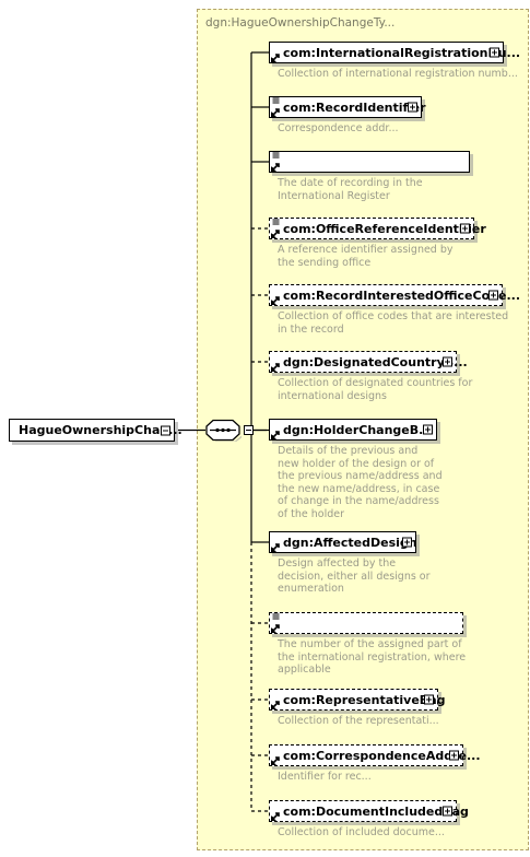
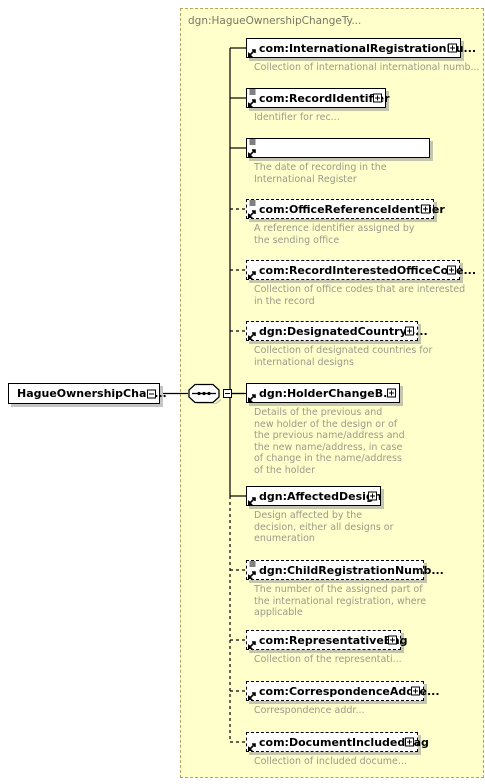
  dgn:HagueOwnershipChangeTy...
  HagueOwnershipCha...
  com:InternationalRegistrationu...
- Collection of international registration numb...
+ Collection of international international numb...
  com:RecordIdentifr
- Correspondence addr...
+ Identifier for rec...
  The date of recording in the
  International Register
  com:OfficeReferenceIdenter
  A reference identifier assigned by
  the sending office
  com:RecordInterestedOfficeCoe...
  Collection of office codes that are interested
  in the record
  dgn:DesignatedCountry...
  Collection of designated countries for
  international designs
  dgn:HolderChangeB.
  Details of the previous and
  new holder of the design or of
  the previous name/address and
  the new name/address, in case
  of change in the name/address
  of the holder
  dgn:AffectedDesin
  Design affected by the
  decision, either all designs or
  enumeration
+ dgn:ChildRegistrationNumb...
  The number of the assigned part of
  the international registration, where
  applicable
  com:Representativeg
  Collection of the representati...
  com:CorrespondenceAde...
- Identifier for rec...
+ Correspondence addr...
  com:DocumentIncludedag
  Collection of included docume...
